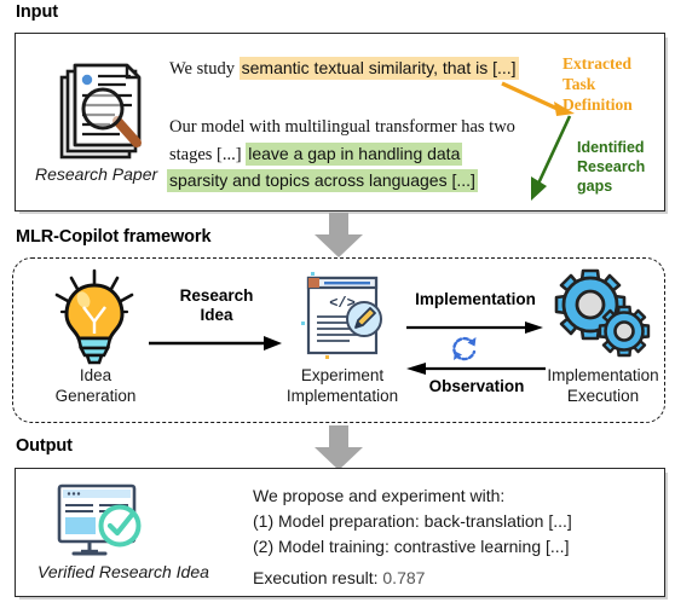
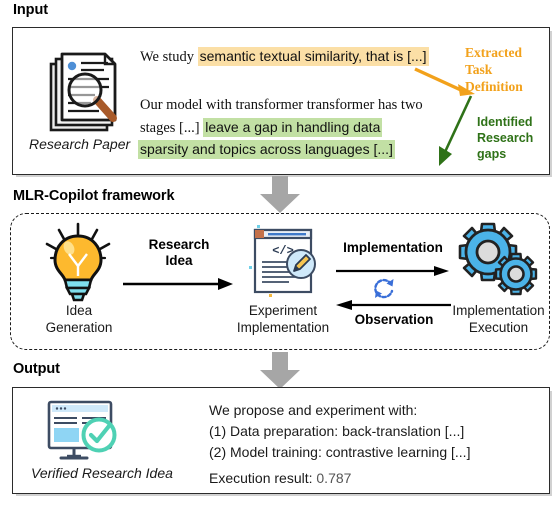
  Input
  Research Paper
  We study semantic textual similarity, that is [...]
- Our model with multilingual transformer has two
+ Our model with transformer transformer has two
  stages [...] leave a gap in handling data
  sparsity and topics across languages [...]
  Extracted
  Task
  Definition
  Identified
  Research
  gaps
  MLR-Copilot framework
  Idea
  Generation
  Research
  Idea
  </>
  Experiment
  Implementation
  Implementation
  Observation
  Implementation
  Execution
  Output
  Verified Research Idea
  We propose and experiment with:
- (1) Model preparation: back-translation [...]
+ (1) Data preparation: back-translation [...]
  (2) Model training: contrastive learning [...]
  Execution result: 0.787
